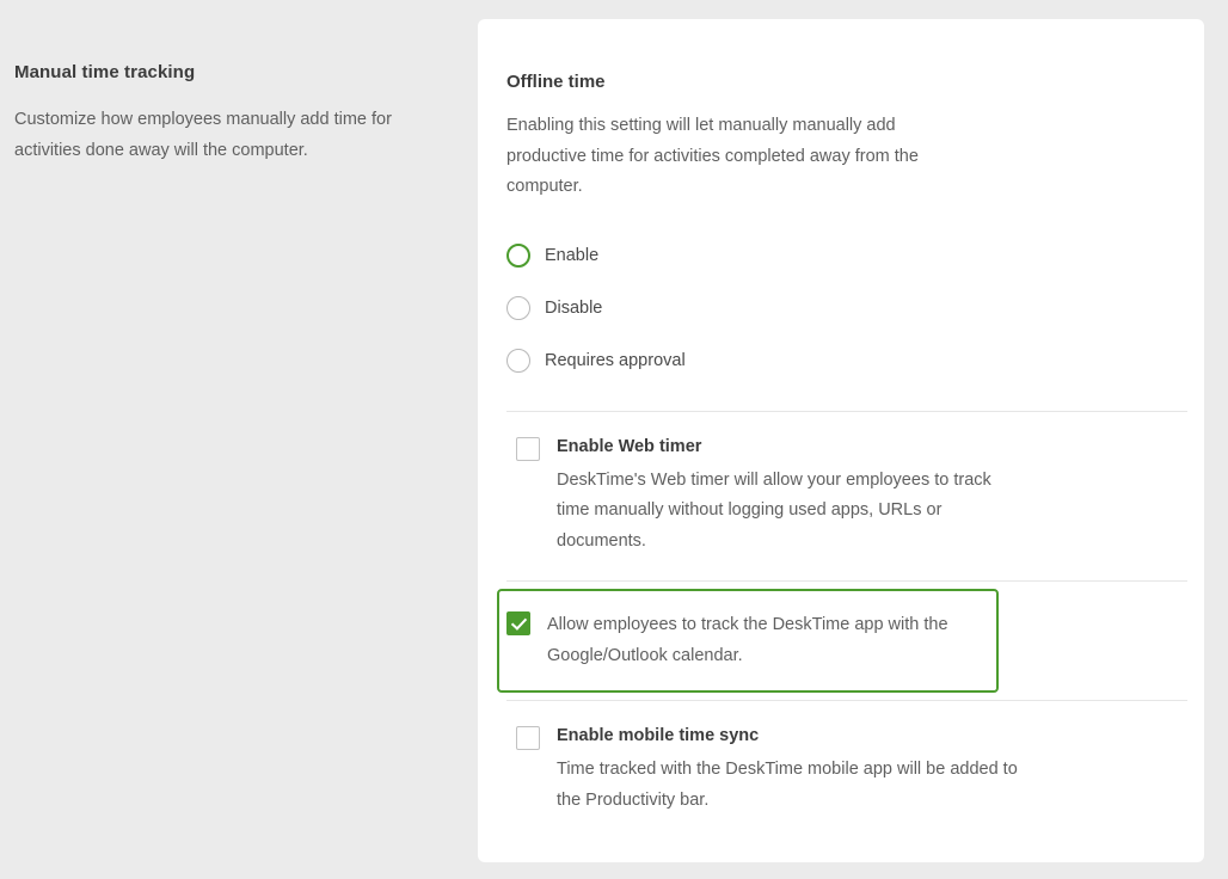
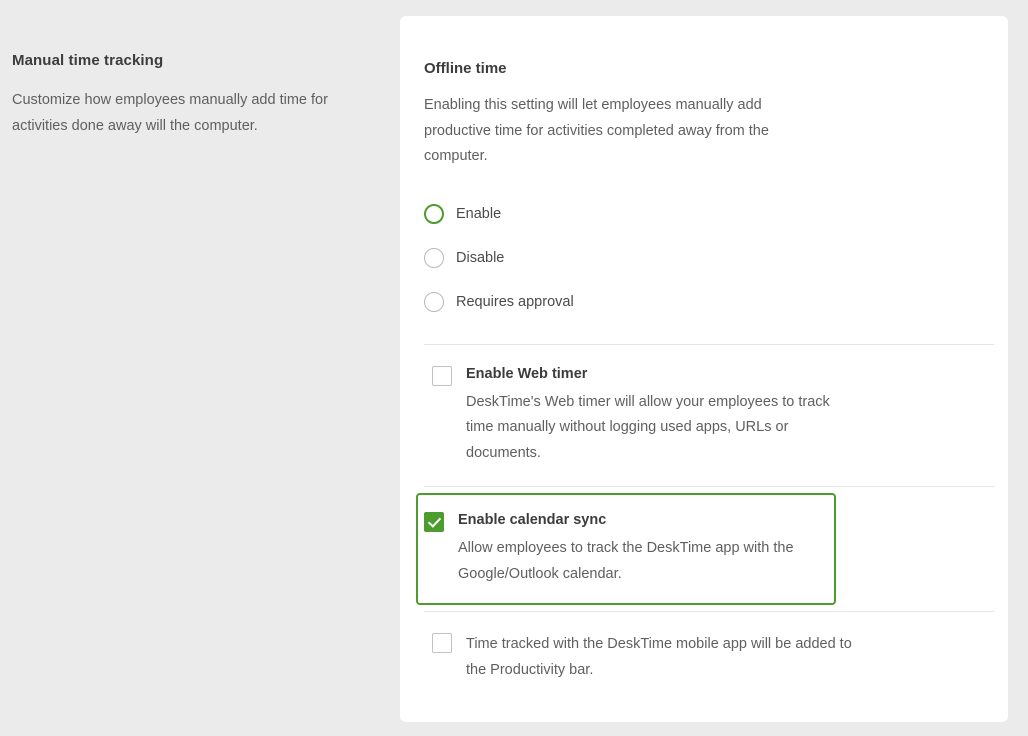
  Manual time tracking
  Customize how employees manually add time for activities done away will the computer.
  Offline time
- Enabling this setting will let manually manually add productive time for activities completed away from the computer.
+ Enabling this setting will let employees manually add productive time for activities completed away from the computer.
  Enable
  Disable
  Requires approval
  Enable Web timer
  DeskTime's Web timer will allow your employees to track time manually without logging used apps, URLs or documents.
+ Enable calendar sync
  Allow employees to track the DeskTime app with the Google/Outlook calendar.
- Enable mobile time sync
  Time tracked with the DeskTime mobile app will be added to the Productivity bar.
